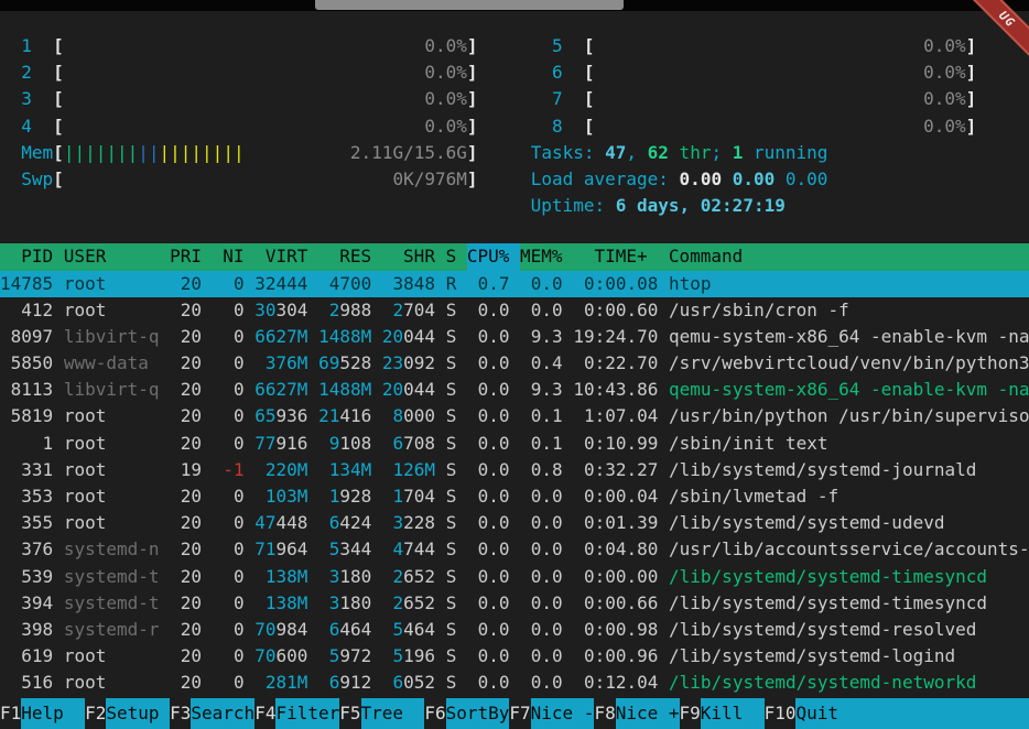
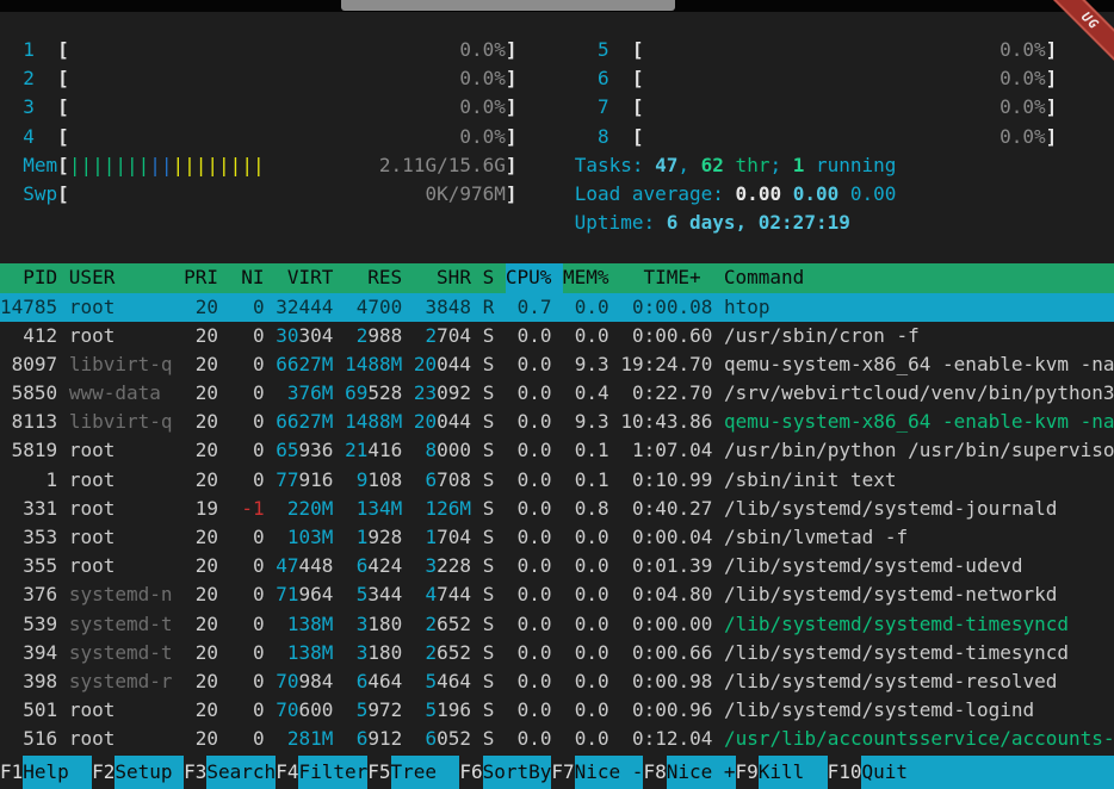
  1 [ 0.0%] 5 [ 0.0%]
  2 [ 0.0%] 6 [ 0.0%]
  3 [ 0.0%] 7 [ 0.0%]
  4 [ 0.0%] 8 [ 0.0%]
  Mem[||||||||||||||||| 2.11G/15.6G] Tasks: 47, 62 thr; 1 running
  Swp[ 0K/976M] Load average: 0.00 0.00 0.00
  Uptime: 6 days, 02:27:19
  PID USER PRI NI VIRT RES SHR S CPU% MEM% TIME+ Command
  14785 root 20 0 32444 4700 3848 R 0.7 0.0 0:00.08 htop
  412 root 20 0 30304 2988 2704 S 0.0 0.0 0:00.60 /usr/sbin/cron -f
  8097 libvirt-q 20 0 6627M 1488M 20044 S 0.0 9.3 19:24.70 qemu-system-x86_64 -enable-kvm -na
  5850 www-data 20 0 376M 69528 23092 S 0.0 0.4 0:22.70 /srv/webvirtcloud/venv/bin/python3
  8113 libvirt-q 20 0 6627M 1488M 20044 S 0.0 9.3 10:43.86 qemu-system-x86_64 -enable-kvm -na
  5819 root 20 0 65936 21416 8000 S 0.0 0.1 1:07.04 /usr/bin/python /usr/bin/superviso
  1 root 20 0 77916 9108 6708 S 0.0 0.1 0:10.99 /sbin/init text
- 331 root 19 -1 220M 134M 126M S 0.0 0.8 0:32.27 /lib/systemd/systemd-journald
+ 331 root 19 -1 220M 134M 126M S 0.0 0.8 0:40.27 /lib/systemd/systemd-journald
  353 root 20 0 103M 1928 1704 S 0.0 0.0 0:00.04 /sbin/lvmetad -f
  355 root 20 0 47448 6424 3228 S 0.0 0.0 0:01.39 /lib/systemd/systemd-udevd
- 376 systemd-n 20 0 71964 5344 4744 S 0.0 0.0 0:04.80 /usr/lib/accountsservice/accounts-
+ 376 systemd-n 20 0 71964 5344 4744 S 0.0 0.0 0:04.80 /lib/systemd/systemd-networkd
  539 systemd-t 20 0 138M 3180 2652 S 0.0 0.0 0:00.00 /lib/systemd/systemd-timesyncd
  394 systemd-t 20 0 138M 3180 2652 S 0.0 0.0 0:00.66 /lib/systemd/systemd-timesyncd
  398 systemd-r 20 0 70984 6464 5464 S 0.0 0.0 0:00.98 /lib/systemd/systemd-resolved
- 619 root 20 0 70600 5972 5196 S 0.0 0.0 0:00.96 /lib/systemd/systemd-logind
+ 501 root 20 0 70600 5972 5196 S 0.0 0.0 0:00.96 /lib/systemd/systemd-logind
- 516 root 20 0 281M 6912 6052 S 0.0 0.0 0:12.04 /lib/systemd/systemd-networkd
+ 516 root 20 0 281M 6912 6052 S 0.0 0.0 0:12.04 /usr/lib/accountsservice/accounts-
  F1
  Help
  F2
  Setup
  F3
  Search
  F4
  Filter
  F5
  Tree
  F6
  SortBy
  F7
  Nice -
  F8
  Nice +
  F9
  Kill
  F10
  Quit
